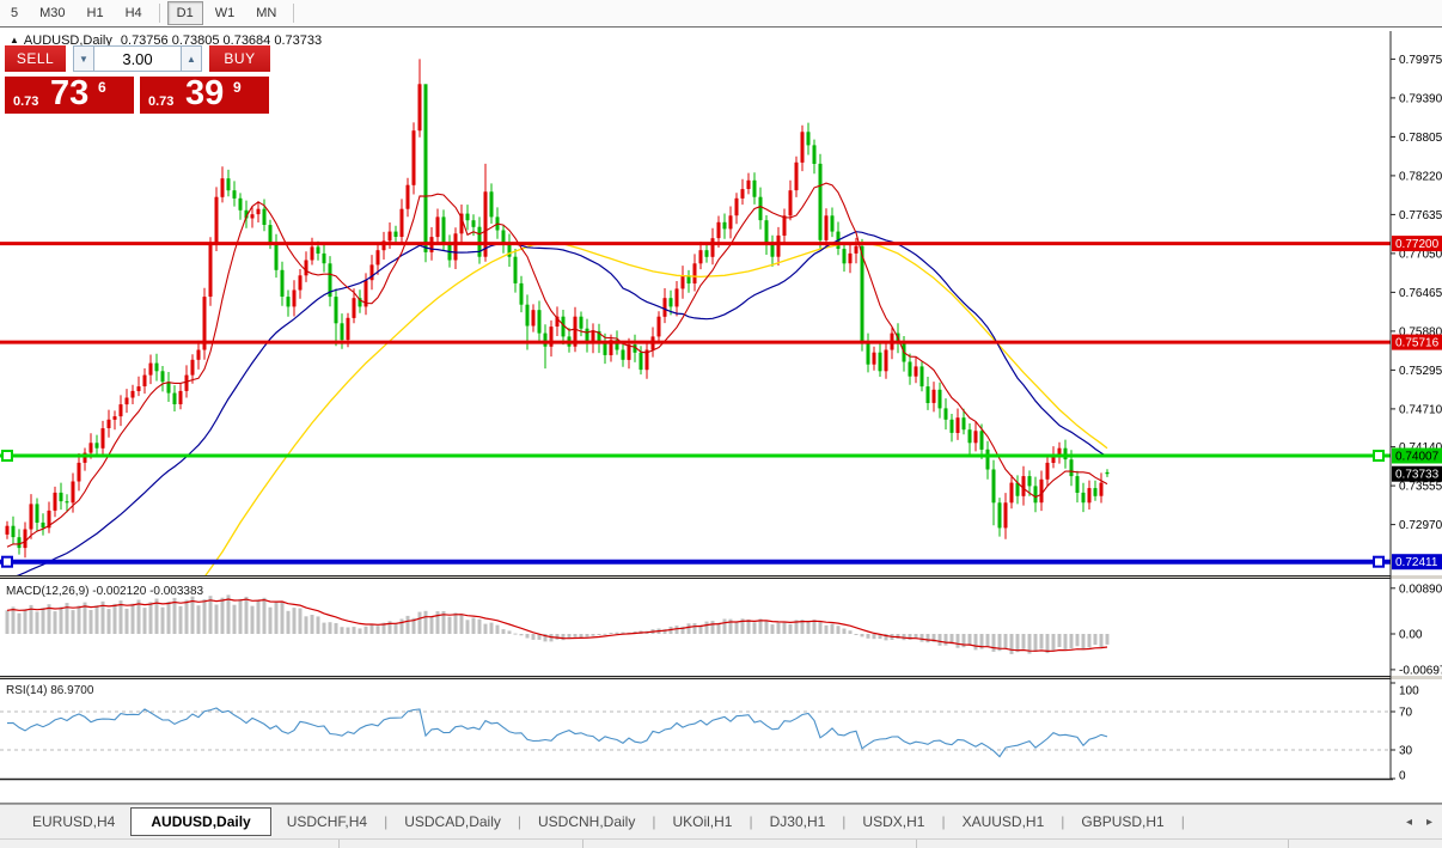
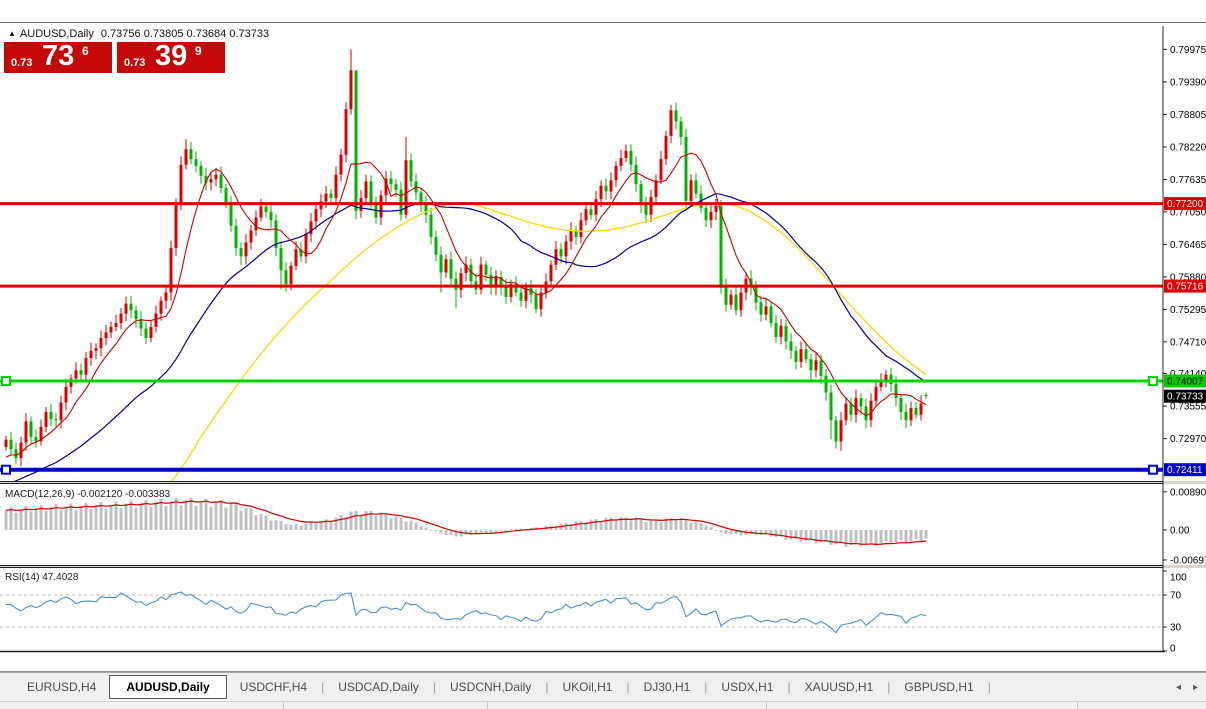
- 5
- M30
- H1
- H4
- D1
- W1
- MN
  0.79975
  0.79390
  0.78805
  0.78220
  0.77635
  0.77050
  0.76465
  0.75880
  0.75295
  0.74710
  0.73555
  0.72970
  0.77200
  0.75716
  0.74007
  0.73733
  0.72411
  0.00890
  0.00
  -0.0069
  100
  70
  30
  0
  ▲ AUDUSD,Daily 0.73756 0.73805 0.73684 0.73733
  MACD(12,26,9) -0.002120 -0.003383
- RSI(14) 86.9700
+ RSI(14) 47.4028
- SELL
- ▼
- 3.00
- ▲
- BUY
  0.73
  73
  6
  0.73
  39
  9
  EURUSD,H4
  AUDUSD,Daily
  USDCHF,H4
  |
  USDCAD,Daily
  |
  USDCNH,Daily
  |
  UKOil,H1
  |
  DJ30,H1
  |
  USDX,H1
  |
  XAUUSD,H1
  |
  GBPUSD,H1
  |
  ◂
  ▸
